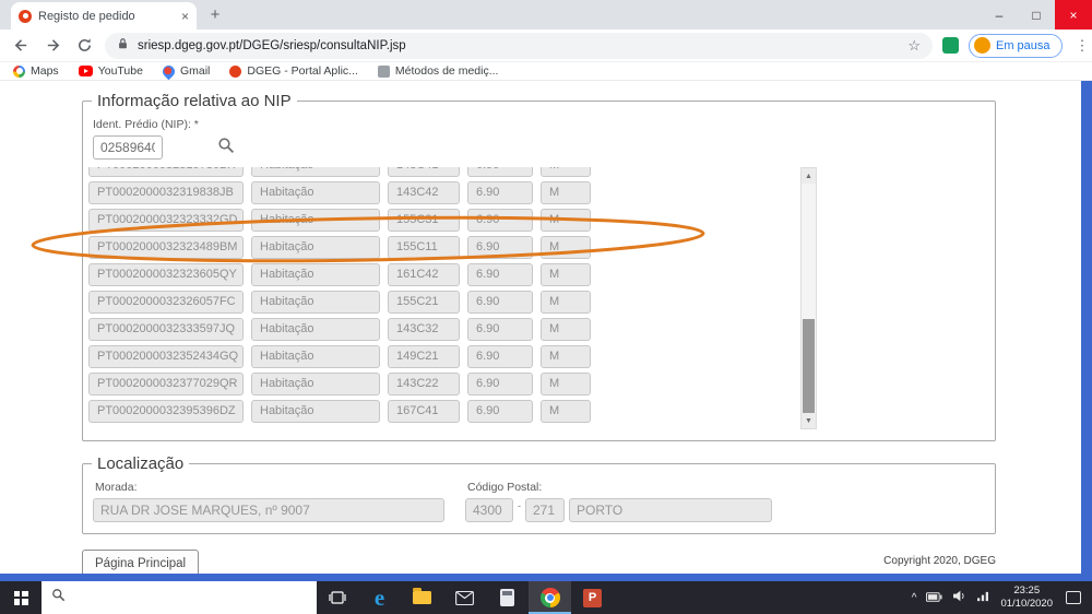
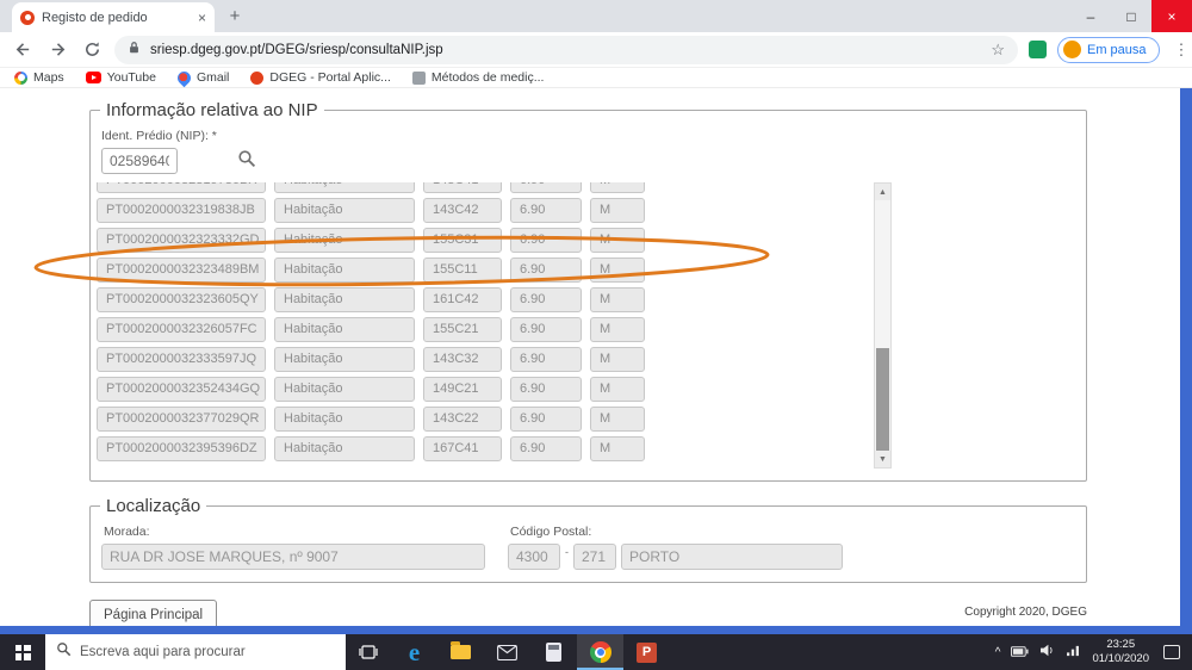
  Registo de pedido
  ×
  +
  –
  □
  ×
  sriesp.dgeg.gov.pt/DGEG/sriesp/consultaNIP.jsp
  ☆
  Em pausa
  ⋮
  Maps
  YouTube
  Gmail
  DGEG - Portal Aplic...
  Métodos de mediç...
  Informação relativa ao NIP
  Ident. Prédio (NIP): *
  0258964
  PT0002000032319838JB
  Habitação
  143C42
  6.90
  M
  PT0002000032323332GD
  55C31
  6.90
  PT0002000032323489BM
  Habitação
  155C11
  6.90
  M
  PT0002000032323605QY
  Habitação
  161C42
  6.90
  M
  PT0002000032326057FC
  Habitação
  155C21
  6.90
  M
  PT0002000032333597JQ
  Habitação
  143C32
  6.90
  M
  PT0002000032352434GQ
  Habitação
  149C21
  6.90
  M
  PT0002000032377029QR
  Habitação
  143C22
  6.90
  M
  PT0002000032395396DZ
  Habitação
  167C41
  6.90
  M
  Localização
  Morada:
  RUA DR JOSE MARQUES, nº 9007
  Código Postal:
  4300
  -
  271
  PORTO
  Página Principal
  Copyright 2020, DGEG
+ Escreva aqui para procurar
  e
  P
  ^
  23:25
  01/10/2020
